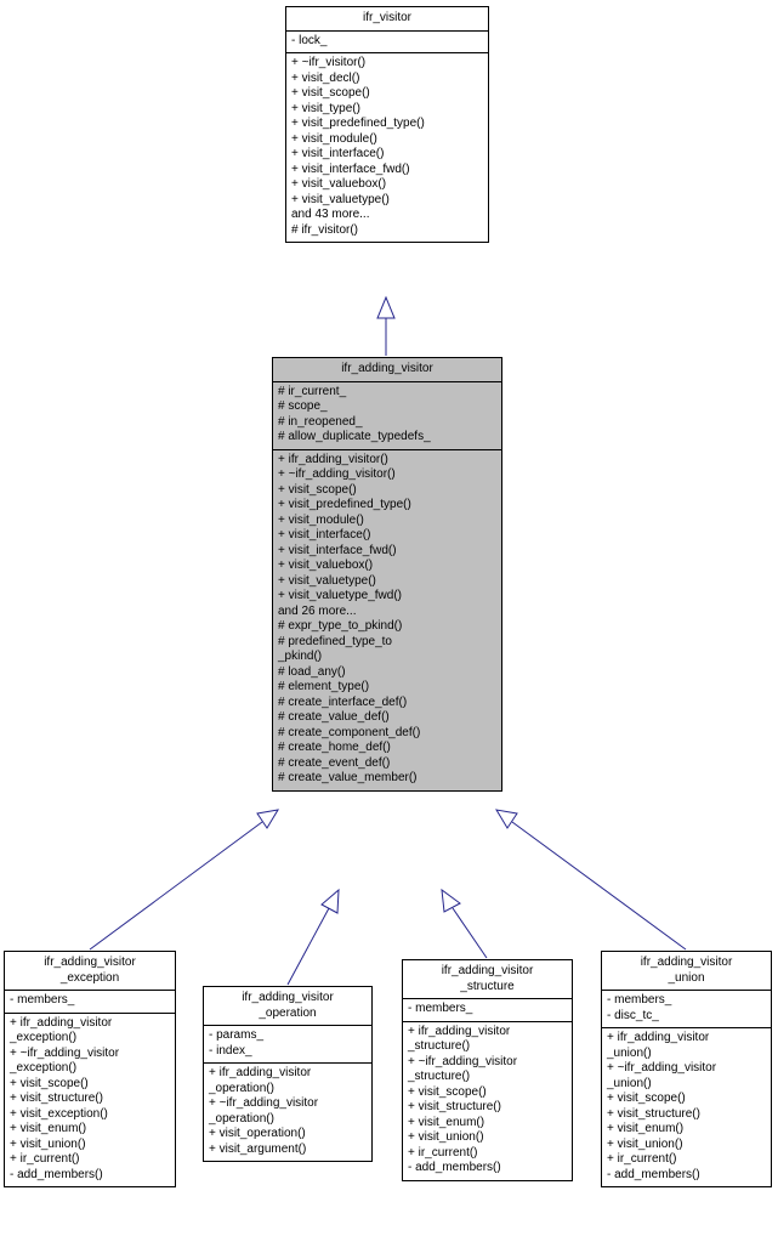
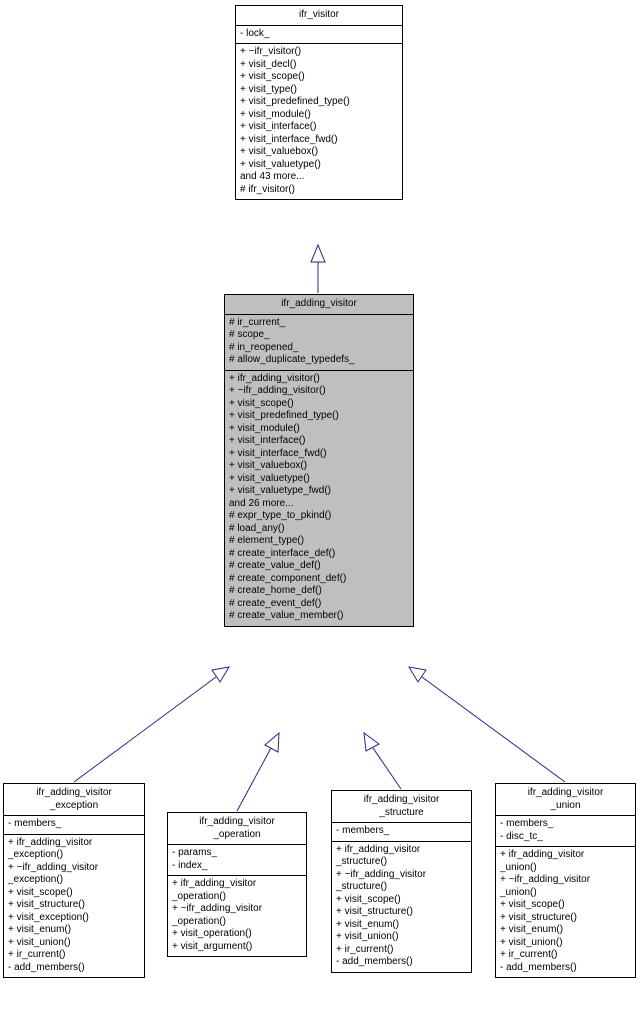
  ifr_visitor
  - lock_
  + ~ifr_visitor()
  + visit_decl()
  + visit_scope()
  + visit_type()
  + visit_predefined_type()
  + visit_module()
  + visit_interface()
  + visit_interface_fwd()
  + visit_valuebox()
  + visit_valuetype()
  and 43 more...
  # ifr_visitor()
  ifr_adding_visitor
  # ir_current_
  # scope_
  # in_reopened_
  # allow_duplicate_typedefs_
  + ifr_adding_visitor()
  + ~ifr_adding_visitor()
  + visit_scope()
  + visit_predefined_type()
  + visit_module()
  + visit_interface()
  + visit_interface_fwd()
  + visit_valuebox()
  + visit_valuetype()
  + visit_valuetype_fwd()
  and 26 more...
  # expr_type_to_pkind()
- # predefined_type_to
- _pkind()
  # load_any()
  # element_type()
  # create_interface_def()
  # create_value_def()
  # create_component_def()
  # create_home_def()
  # create_event_def()
  # create_value_member()
  ifr_adding_visitor
  _exception
  - members_
  + ifr_adding_visitor
  _exception()
  + ~ifr_adding_visitor
  _exception()
  + visit_scope()
  + visit_structure()
  + visit_exception()
  + visit_enum()
  + visit_union()
  + ir_current()
  - add_members()
  ifr_adding_visitor
  _operation
  - params_
  - index_
  + ifr_adding_visitor
  _operation()
  + ~ifr_adding_visitor
  _operation()
  + visit_operation()
  + visit_argument()
  ifr_adding_visitor
  _structure
  - members_
  + ifr_adding_visitor
  _structure()
  + ~ifr_adding_visitor
  _structure()
  + visit_scope()
  + visit_structure()
  + visit_enum()
  + visit_union()
  + ir_current()
  - add_members()
  ifr_adding_visitor
  _union
  - members_
  - disc_tc_
  + ifr_adding_visitor
  _union()
  + ~ifr_adding_visitor
  _union()
  + visit_scope()
  + visit_structure()
  + visit_enum()
  + visit_union()
  + ir_current()
  - add_members()
